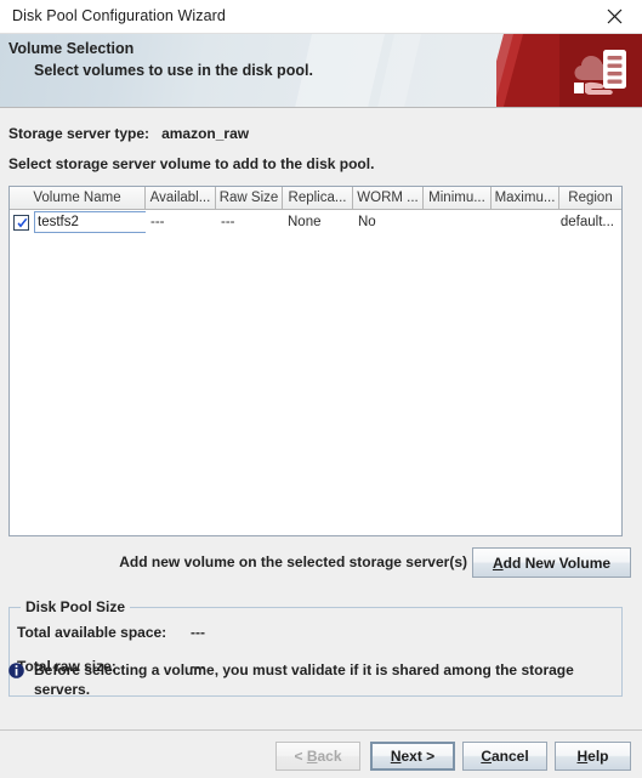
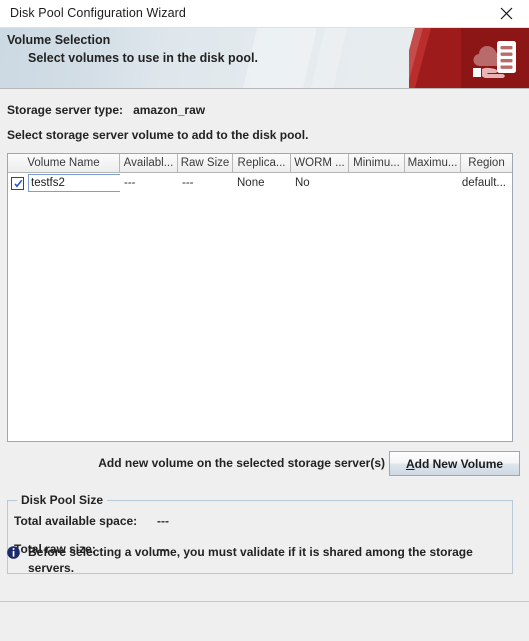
  Disk Pool Configuration Wizard
  Volume Selection
  Select volumes to use in the disk pool.
  Storage server type: amazon_raw
  Select storage server volume to add to the disk pool.
  Volume Name
  Availabl...
  Raw Size
  Replica...
  WORM ...
  Minimu...
  Maximu...
  Region
  testfs2
  ---
  ---
  None
  No
  default...
  Add new volume on the selected storage server(s)
  Add New Volume
  Disk Pool Size
  Total available space:
  ---
  otal raw size:
  ---
  Before selecting a volume, you must validate if it is shared among the storage servers.
- < Back
- Next >
- Cancel
- Help
